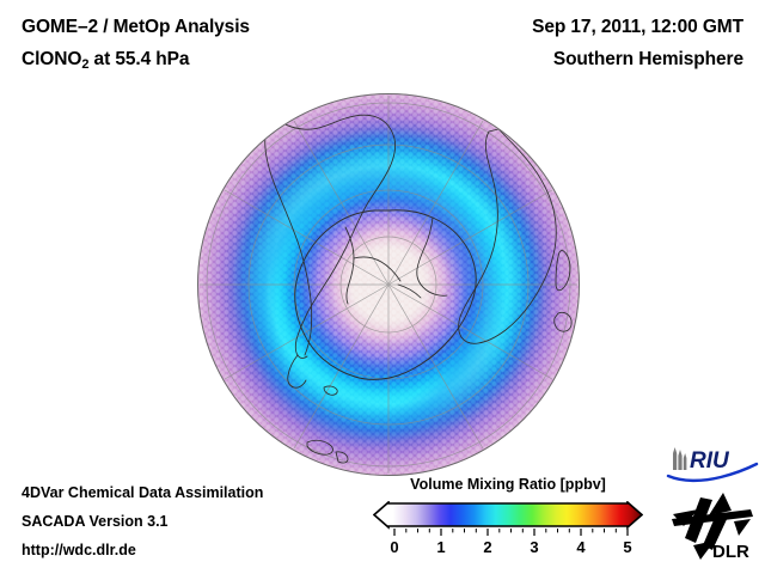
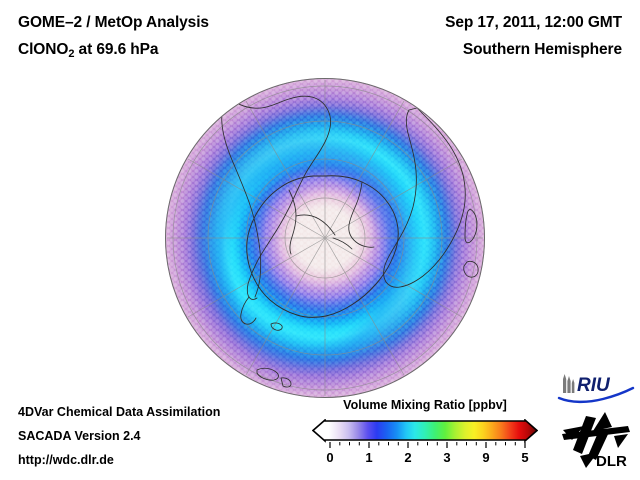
  GOME–2 / MetOp Analysis
- ClONO2 at 55.4 hPa
+ ClONO2 at 69.6 hPa
  Sep 17, 2011, 12:00 GMT
  Southern Hemisphere
  4DVar Chemical Data Assimilation
- SACADA Version 3.1
+ SACADA Version 2.4
  http://wdc.dlr.de
  Volume Mixing Ratio [ppbv]
  0
  1
  2
  3
- 4
+ 9
  5
  RIU
  DLR
